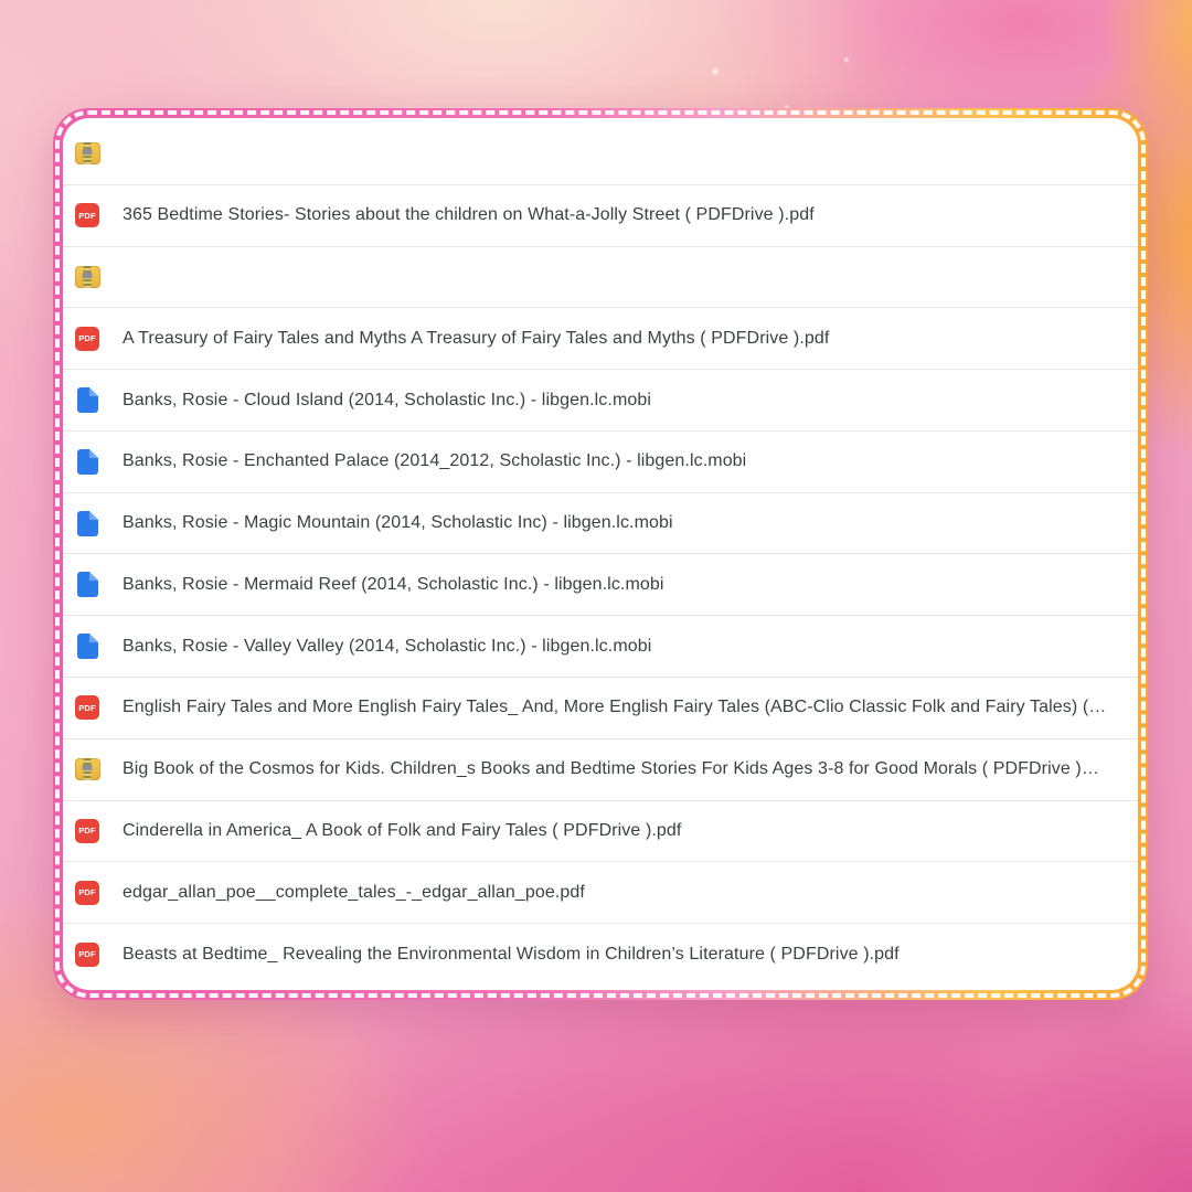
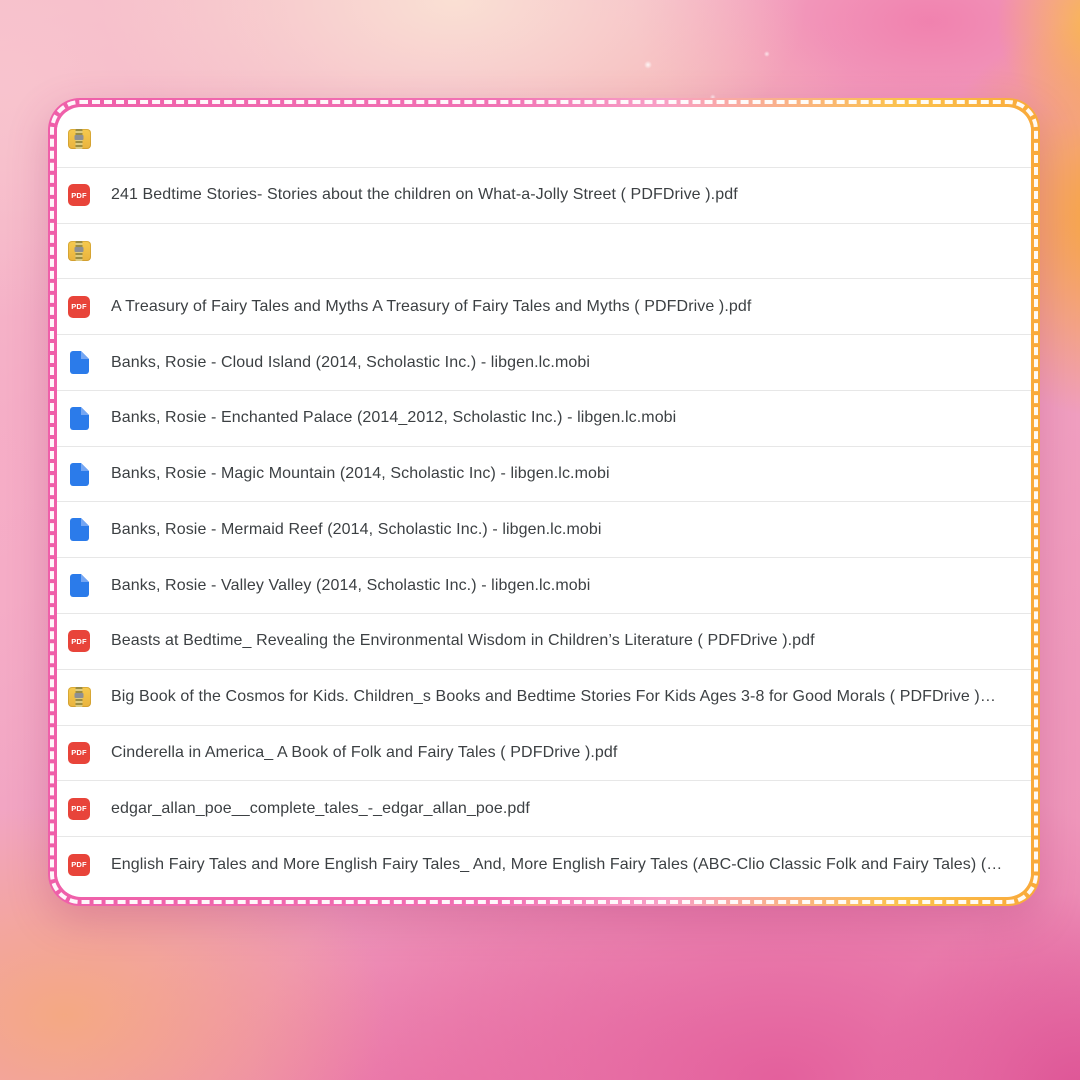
  PDF
- 365 Bedtime Stories- Stories about the children on What-a-Jolly Street ( PDFDrive ).pdf
+ 241 Bedtime Stories- Stories about the children on What-a-Jolly Street ( PDFDrive ).pdf
  PDF
  A Treasury of Fairy Tales and Myths A Treasury of Fairy Tales and Myths ( PDFDrive ).pdf
  Banks, Rosie - Cloud Island (2014, Scholastic Inc.) - libgen.lc.mobi
  Banks, Rosie - Enchanted Palace (2014_2012, Scholastic Inc.) - libgen.lc.mobi
  Banks, Rosie - Magic Mountain (2014, Scholastic Inc) - libgen.lc.mobi
  Banks, Rosie - Mermaid Reef (2014, Scholastic Inc.) - libgen.lc.mobi
  Banks, Rosie - Valley Valley (2014, Scholastic Inc.) - libgen.lc.mobi
  PDF
- English Fairy Tales and More English Fairy Tales_ And, More English Fairy Tales (ABC-Clio Classic Folk and Fairy Tales) (…
+ Beasts at Bedtime_ Revealing the Environmental Wisdom in Children’s Literature ( PDFDrive ).pdf
  Big Book of the Cosmos for Kids. Children_s Books and Bedtime Stories For Kids Ages 3-8 for Good Morals ( PDFDrive )…
  PDF
  Cinderella in America_ A Book of Folk and Fairy Tales ( PDFDrive ).pdf
  PDF
  edgar_allan_poe__complete_tales_-_edgar_allan_poe.pdf
  PDF
- Beasts at Bedtime_ Revealing the Environmental Wisdom in Children’s Literature ( PDFDrive ).pdf
+ English Fairy Tales and More English Fairy Tales_ And, More English Fairy Tales (ABC-Clio Classic Folk and Fairy Tales) (…
